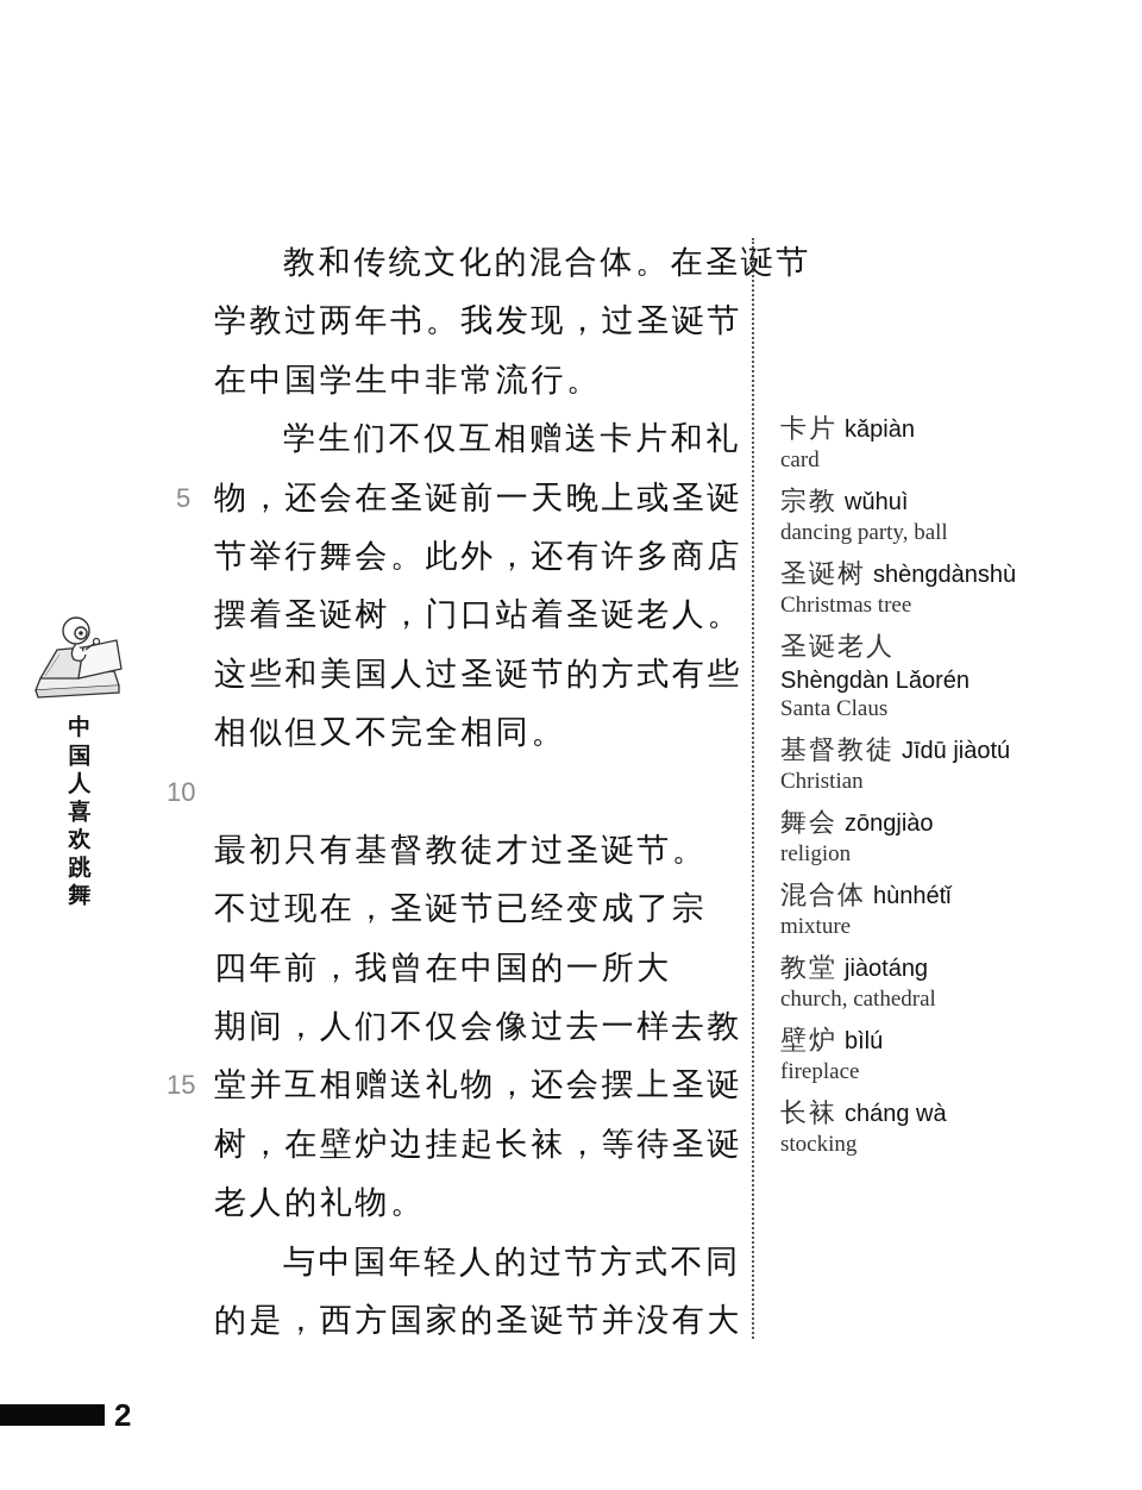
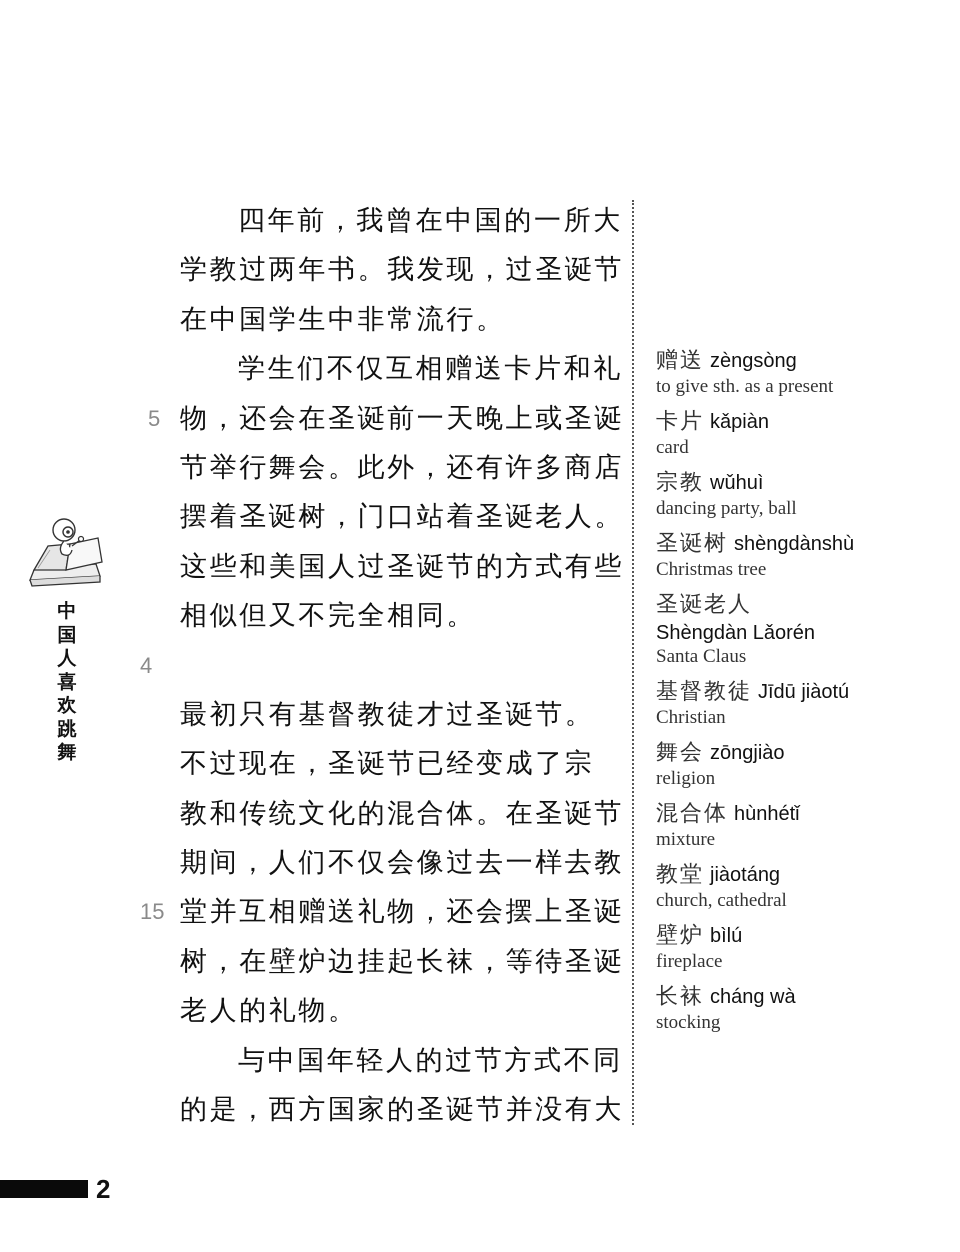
  中国人喜欢跳舞
- 教和传统文化的混合体。在圣诞节
+ 四年前，我曾在中国的一所大
  学教过两年书。我发现，过圣诞节
  在中国学生中非常流行。
  学生们不仅互相赠送卡片和礼
  5
  物，还会在圣诞前一天晚上或圣诞
  节举行舞会。此外，还有许多商店
  摆着圣诞树，门口站着圣诞老人。
  这些和美国人过圣诞节的方式有些
  相似但又不完全相同。
- 10
+ 4
  最初只有基督教徒才过圣诞节。
  不过现在，圣诞节已经变成了宗
- 四年前，我曾在中国的一所大
+ 教和传统文化的混合体。在圣诞节
  期间，人们不仅会像过去一样去教
  15
  堂并互相赠送礼物，还会摆上圣诞
  树，在壁炉边挂起长袜，等待圣诞
  老人的礼物。
  与中国年轻人的过节方式不同
  的是，西方国家的圣诞节并没有大
+ 赠送 zèngsòng
+ to give sth. as a present
  卡片 kǎpiàn
  card
  宗教 wǔhuì
  dancing party, ball
  圣诞树 shèngdànshù
  Christmas tree
  圣诞老人
  Shèngdàn Lǎorén
  Santa Claus
  基督教徒 Jīdū jiàotú
  Christian
  舞会 zōngjiào
  religion
  混合体 hùnhétǐ
  mixture
  教堂 jiàotáng
  church, cathedral
  壁炉 bìlú
  fireplace
  长袜 cháng wà
  stocking
  2
